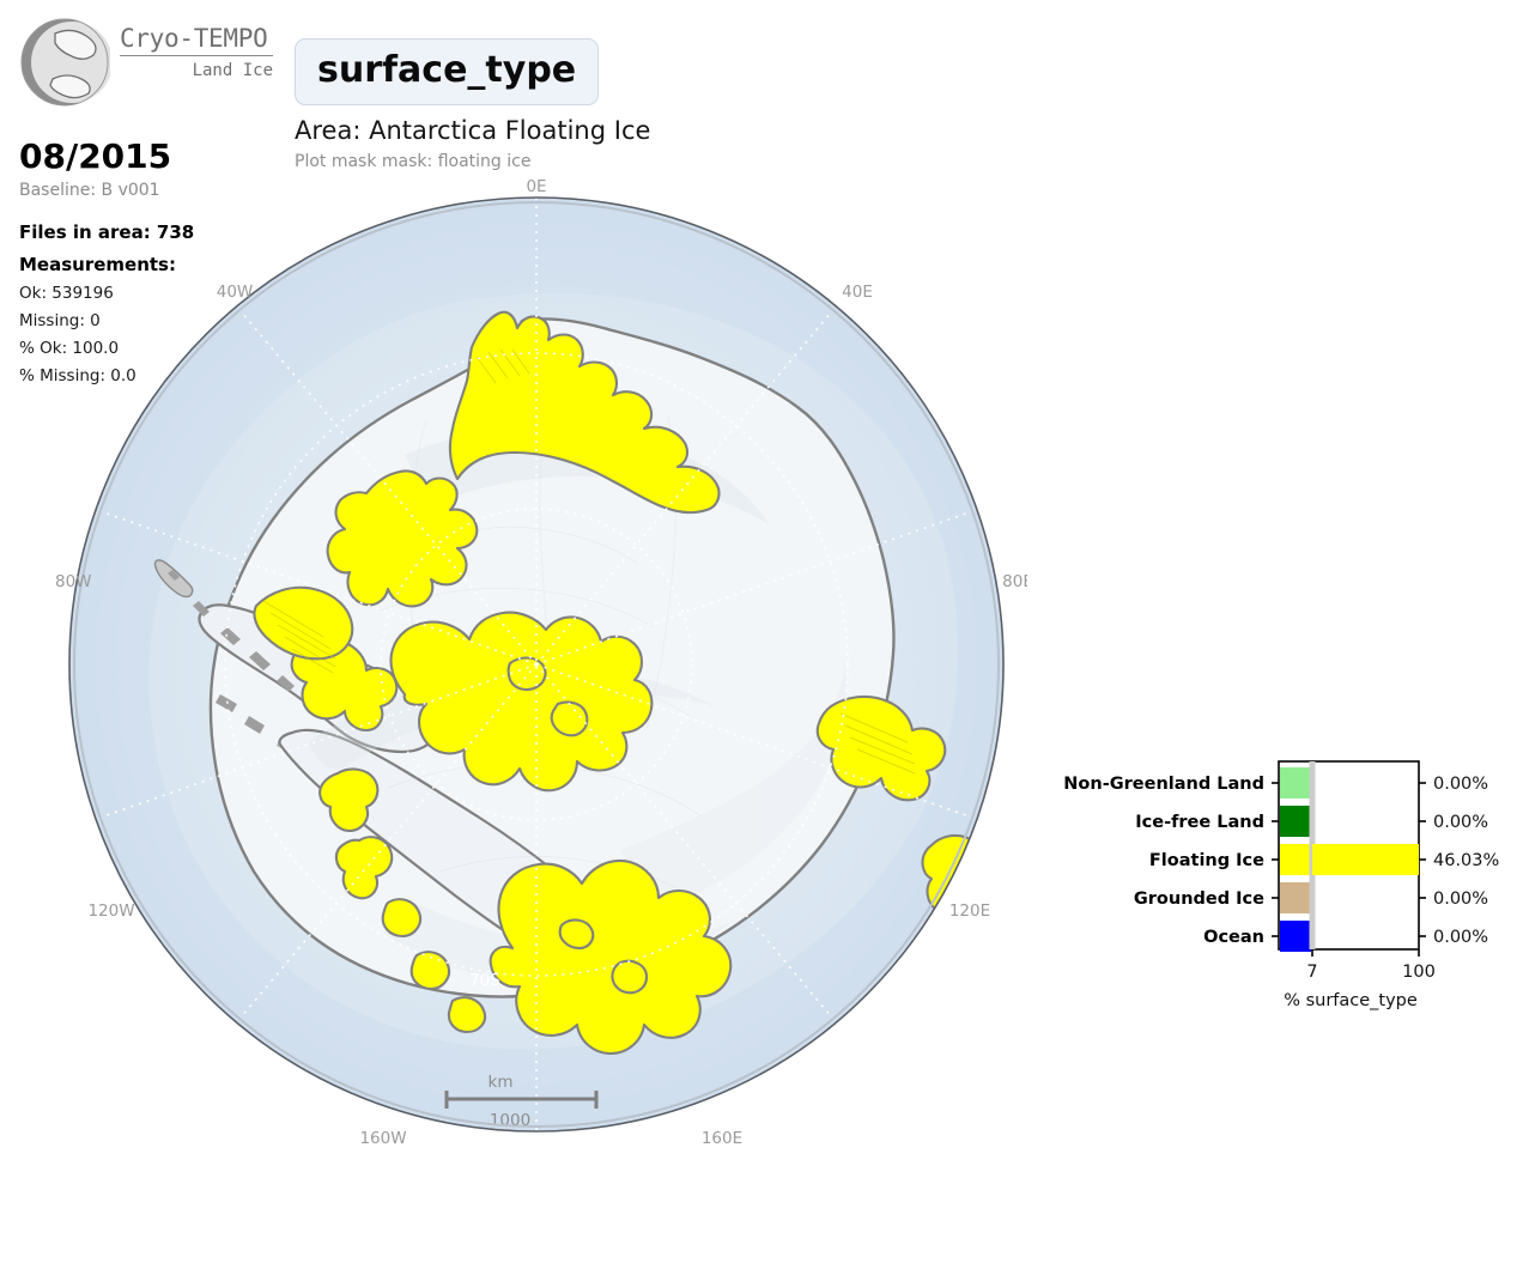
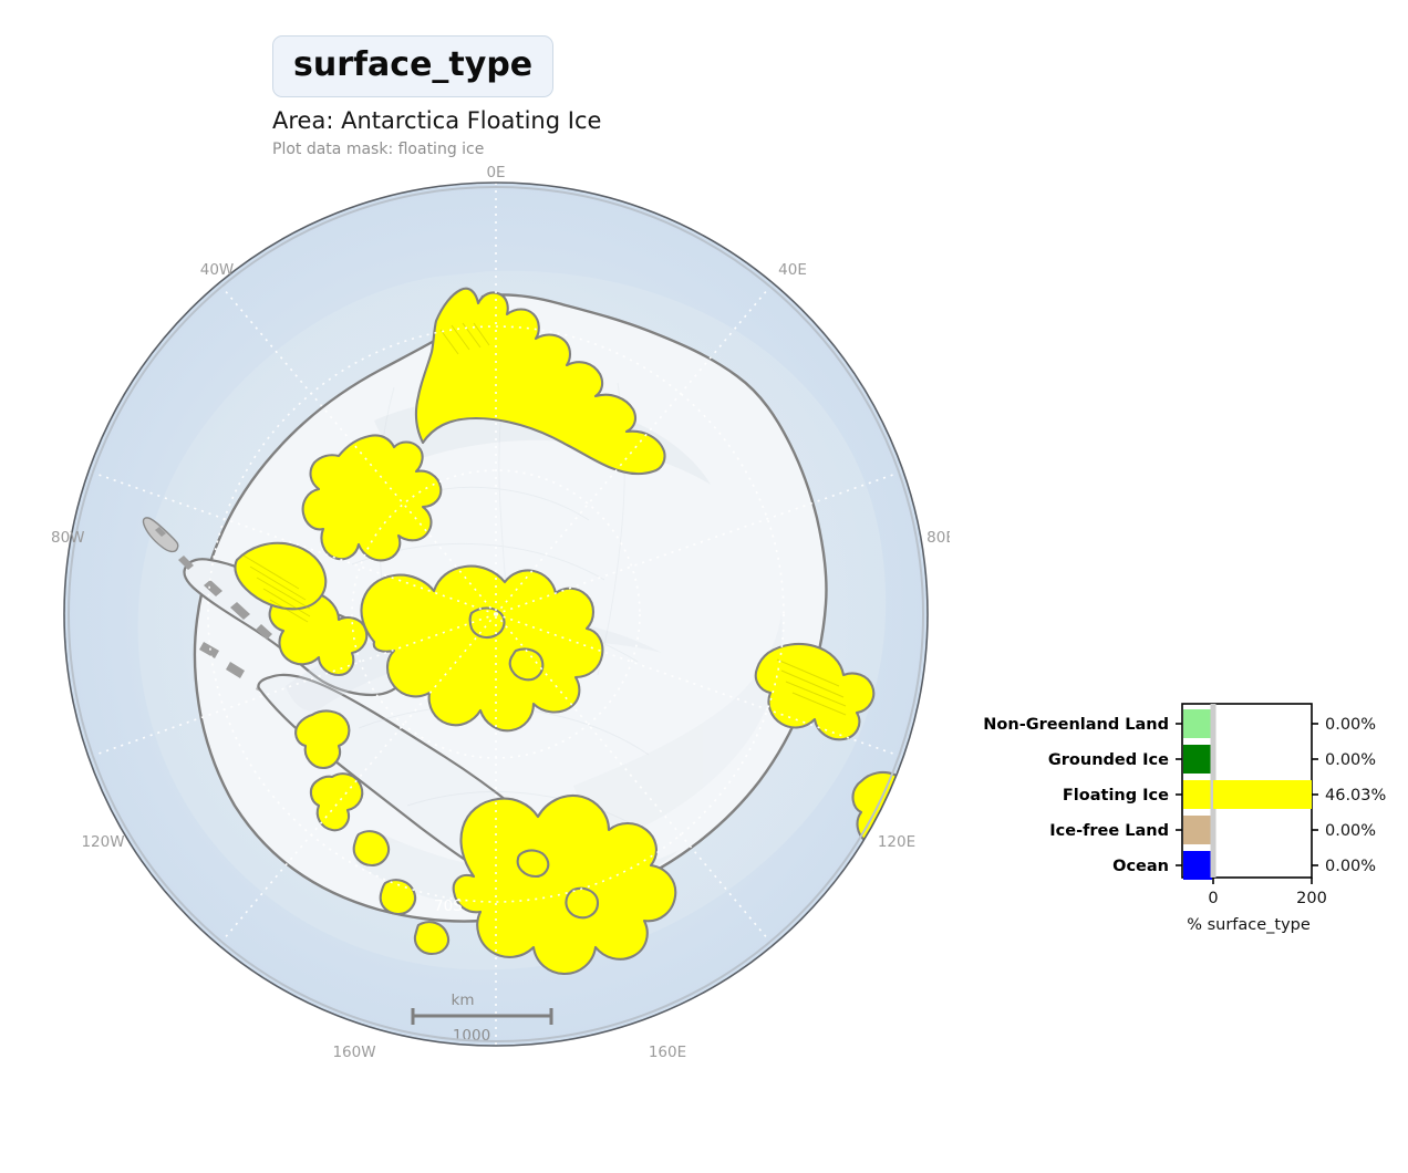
- Cryo-TEMPO
- Land Ice
- 08/2015
- Baseline: B v001
- Files in area: 738
- Measurements:
- Ok: 539196
- Missing: 0
- % Ok: 100.0
- % Missing: 0.0
  surface_type
  Area: Antarctica Floating Ice
- Plot mask mask: floating ice
+ Plot data mask: floating ice
  70S
  km
  1000
  0E
  40E
  120E
  160E
  160W
  120W
  80W
  40W
  Non-Greenland Land
- Ice-free Land
+ Grounded Ice
  Floating Ice
- Grounded Ice
+ Ice-free Land
  Ocean
  0.00%
  0.00%
  46.03%
  0.00%
  0.00%
- 7
+ 0
- 100
+ 200
  % surface_type
